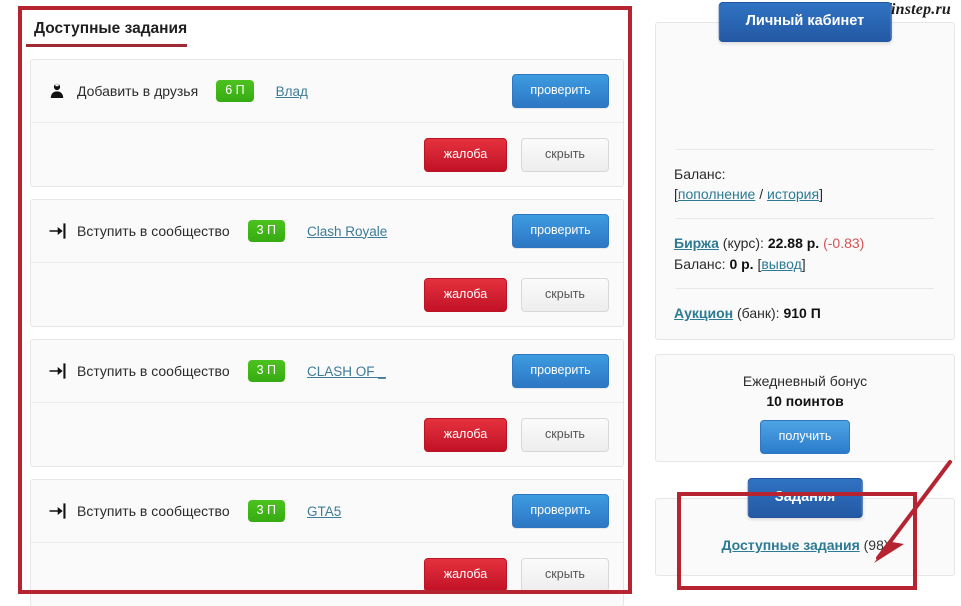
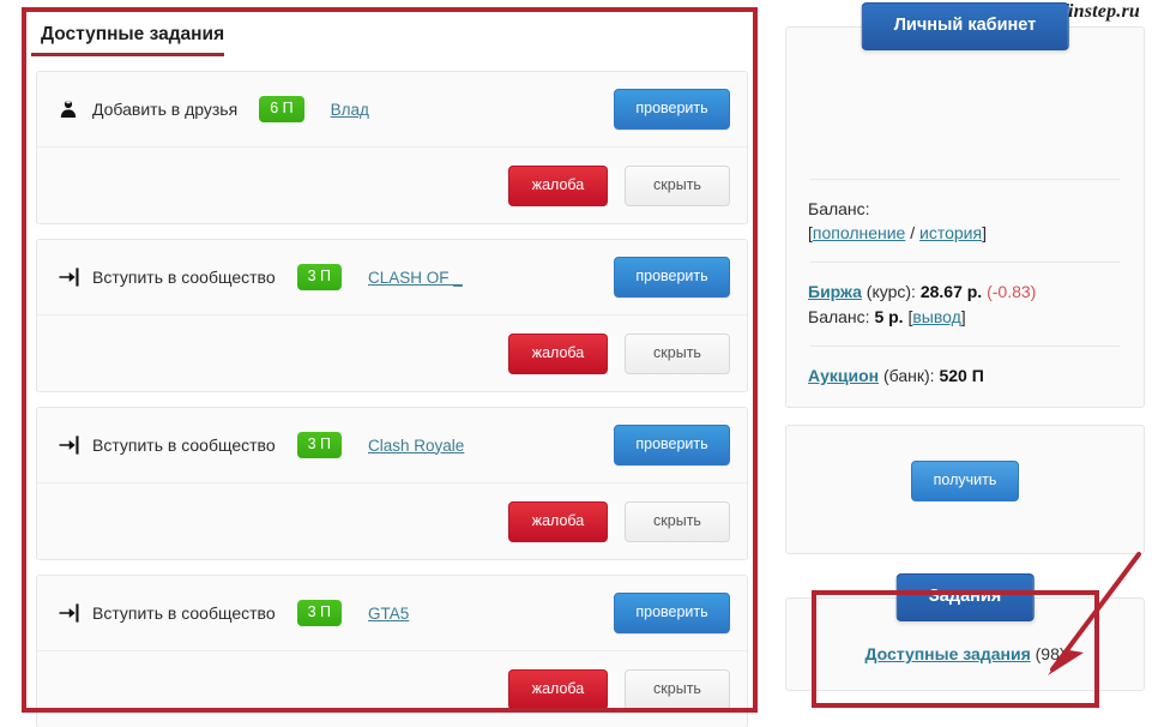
  Доступные задания
  Добавить в друзья
  6 П
  Влад
  проверить
  жалоба
  скрыть
  Вступить в сообщество
  3 П
- Clash Royale
+ CLASH OF _
  проверить
  жалоба
  скрыть
  Вступить в сообщество
  3 П
- CLASH OF _
+ Clash Royale
  проверить
  жалоба
  скрыть
  Вступить в сообщество
  3 П
  GTA5
  проверить
  жалоба
  скрыть
  Личный кабинет
  Баланс:
  [пополнение / история]
- Биржа (курс): 22.88 р. (-0.83)
+ Биржа (курс): 28.67 р. (-0.83)
- Баланс: 0 р. [вывод]
+ Баланс: 5 р. [вывод]
- Аукцион (банк): 910 П
+ Аукцион (банк): 520 П
- Ежедневный бонус
- 10 поинтов
  получить
  Задания
  Доступные задания (98
